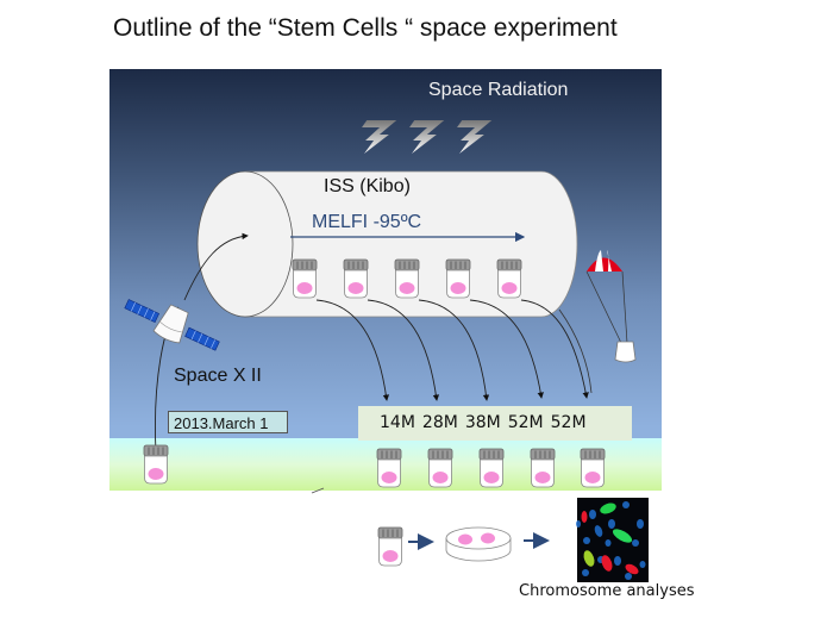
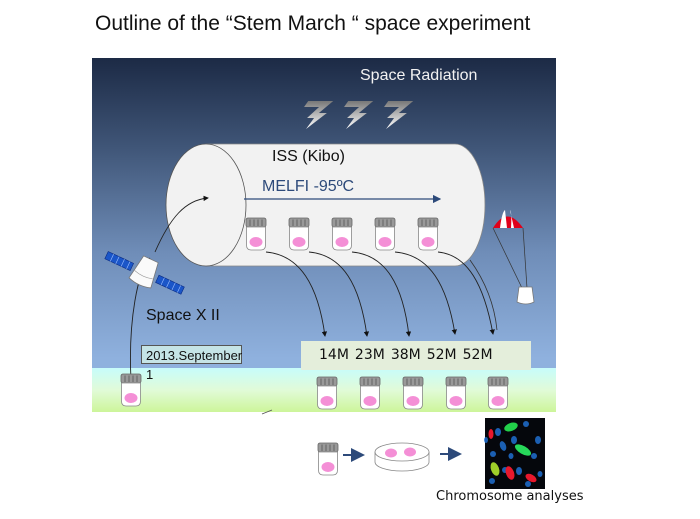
- Outline of the “Stem Cells “ space experiment
+ Outline of the “Stem March “ space experiment
  Space Radiation
  ISS (Kibo)
  MELFI -95ºC
  Space X II
- 2013.March 1
+ 2013.September 1
- 14M 28M 38M 52M 52M
+ 14M 23M 38M 52M 52M
  Chromosome analyses
